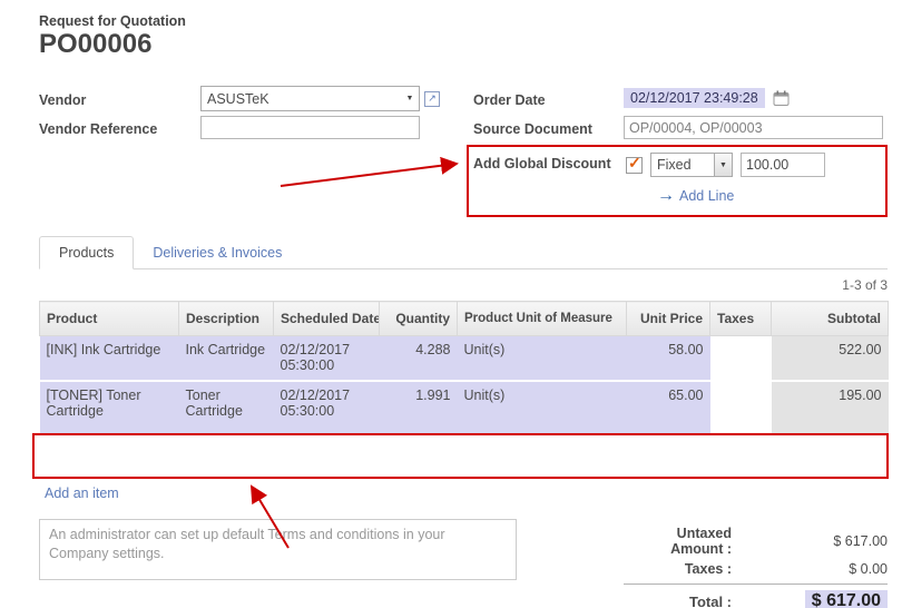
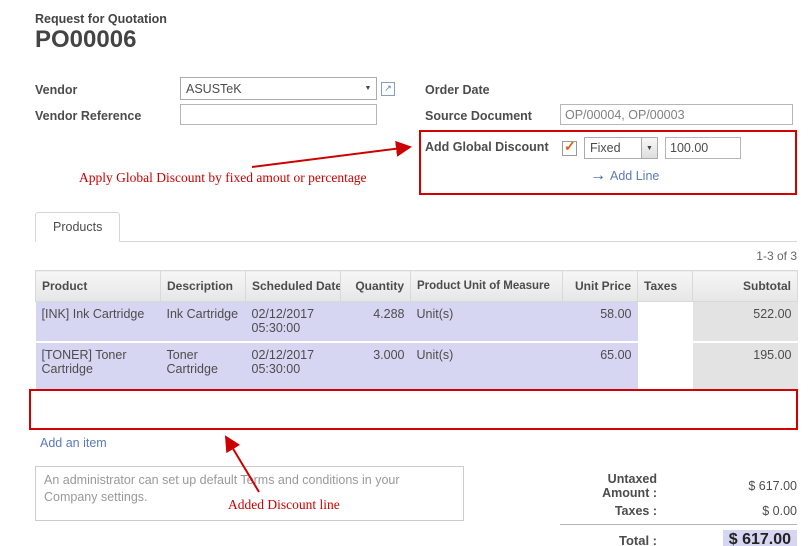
  Request for Quotation
  PO00006
  Vendor
  ASUSTeK
  ↗
  Vendor Reference
  Order Date
- 02/12/2017 23:49:28
  Source Document
  OP/00004, OP/00003
  Add Global Discount
  ✓
  Fixed
  100.00
  →
  Add Line
+ Apply Global Discount by fixed amout or percentage
+ Added Discount line
  Products
- Deliveries & Invoices
  1-3 of 3
  Product	Description	Scheduled Date	Quantity	Product Unit of Measure	Unit Price	Taxes	Subtotal
  [INK] Ink Cartridge	Ink Cartridge	02/12/2017 05:30:00	4.288	Unit(s)	58.00		522.00
- [TONER] Toner Cartridge	Toner Cartridge	02/12/2017 05:30:00	1.991	Unit(s)	65.00		195.00
+ [TONER] Toner Cartridge	Toner Cartridge	02/12/2017 05:30:00	3.000	Unit(s)	65.00		195.00
  Add an item
  An administrator can set up default Terms and conditions in your Company settings.
  Untaxed Amount :
  $ 617.00
  Taxes :
  $ 0.00
  Total :
  $ 617.00
